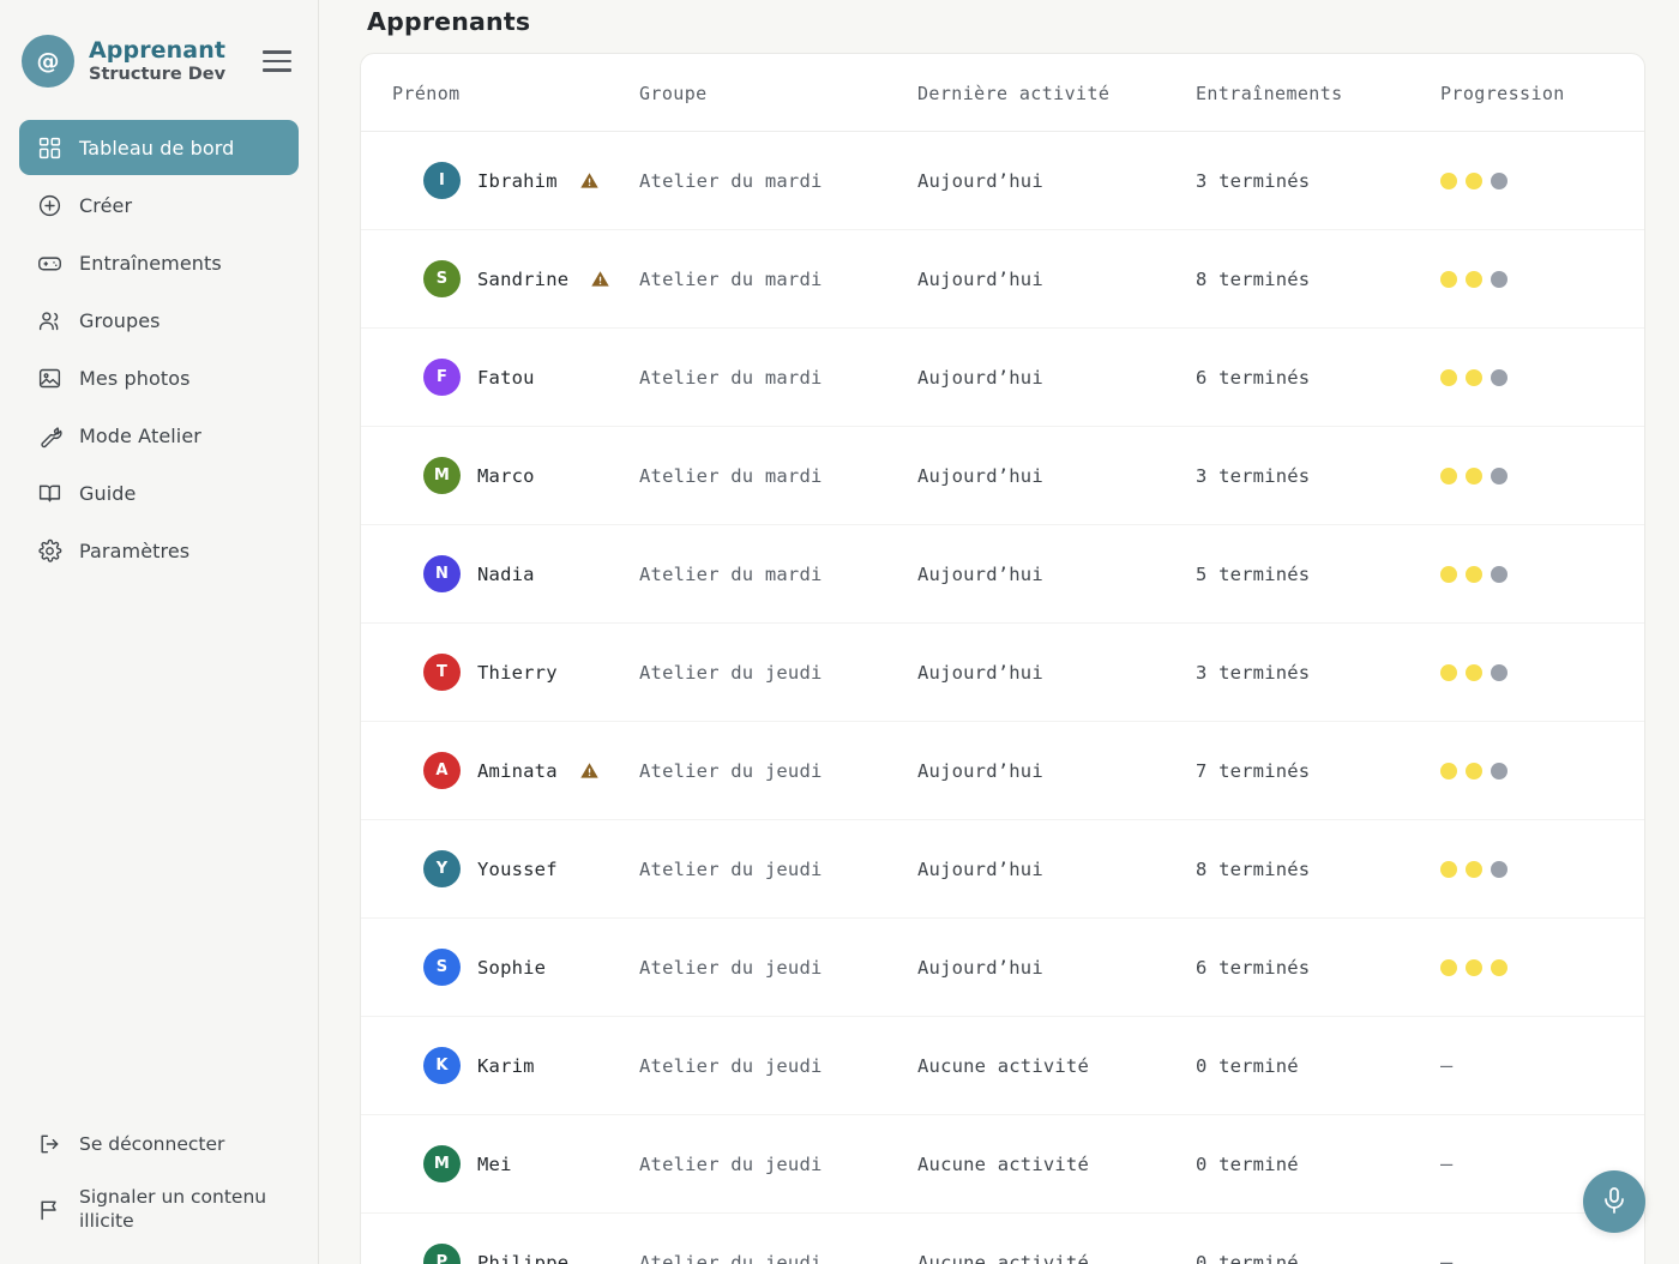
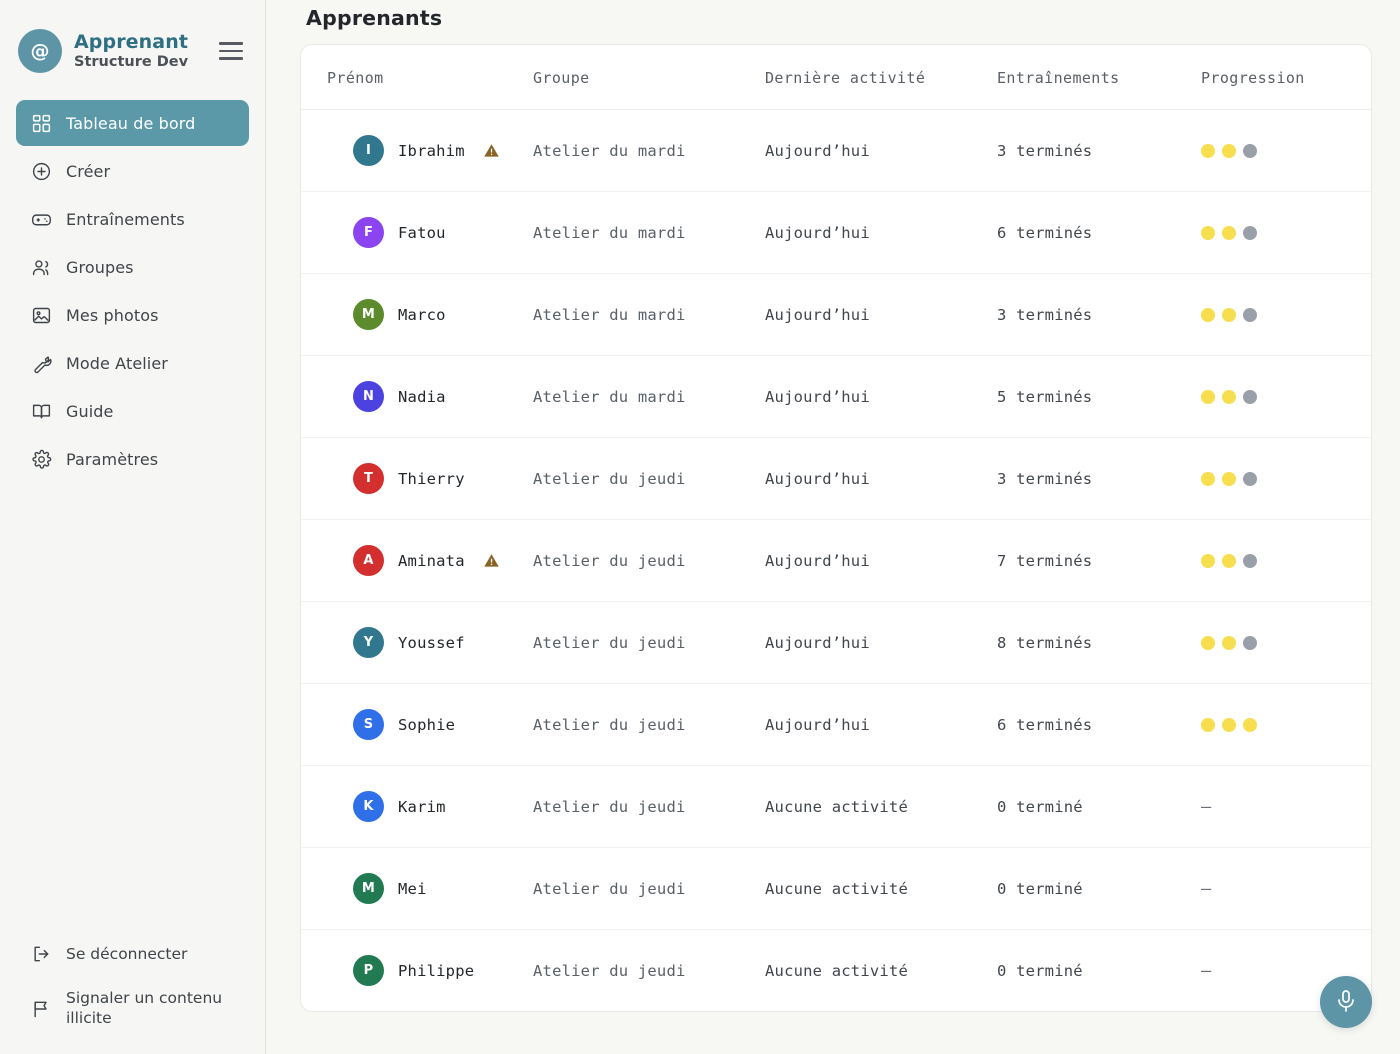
  @
  Apprenant
  Structure Dev
  Tableau de bord
  Créer
  Entraînements
  Groupes
  Mes photos
  Mode Atelier
  Guide
  Paramètres
  Se déconnecter
  Signaler un contenu illicite
  Apprenants
  Prénom	Groupe	Dernière activité	Entraînements	Progression
  I Ibrahim	Atelier du mardi	Aujourd’hui	3 terminés
- S Sandrine	Atelier du mardi	Aujourd’hui	8 terminés
  F Fatou	Atelier du mardi	Aujourd’hui	6 terminés
  M Marco	Atelier du mardi	Aujourd’hui	3 terminés
  N Nadia	Atelier du mardi	Aujourd’hui	5 terminés
  T Thierry	Atelier du jeudi	Aujourd’hui	3 terminés
  A Aminata	Atelier du jeudi	Aujourd’hui	7 terminés
  Y Youssef	Atelier du jeudi	Aujourd’hui	8 terminés
  S Sophie	Atelier du jeudi	Aujourd’hui	6 terminés
  K Karim	Atelier du jeudi	Aucune activité	0 terminé	—
  M Mei	Atelier du jeudi	Aucune activité	0 terminé	—
  P Philippe	Atelier du jeudi	Aucune activité	0 terminé	—
